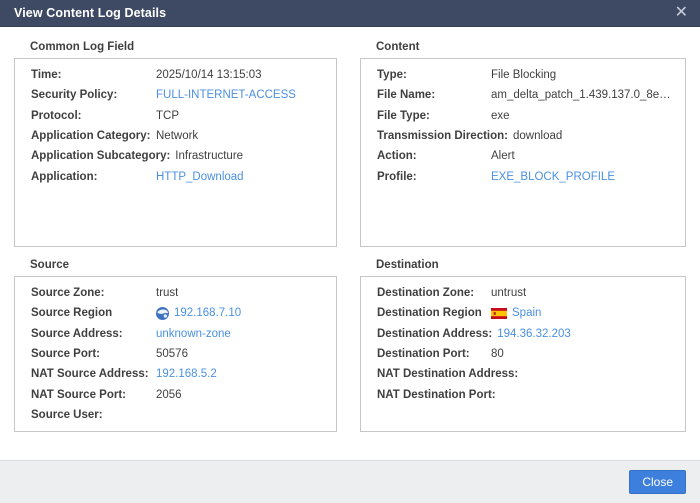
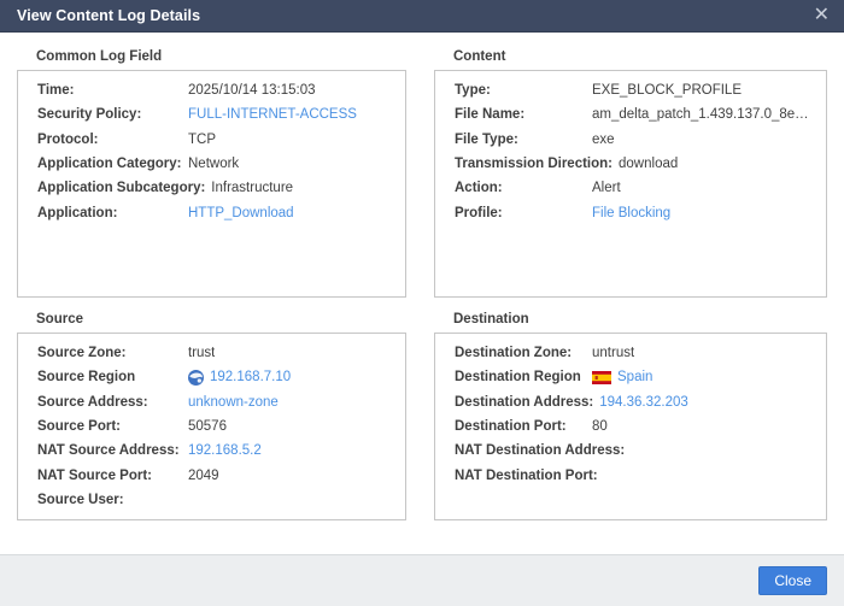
  View Content Log Details
  ✕
  Common Log Field
  Time:
  2025/10/14 13:15:03
  Security Policy:
  FULL-INTERNET-ACCESS
  Protocol:
  TCP
  Application Category:
  Network
  Application Subcategory:
  Infrastructure
  Application:
  HTTP_Download
  Content
  Type:
- File Blocking
+ EXE_BLOCK_PROFILE
  File Name:
  am_delta_patch_1.439.137.0_8e62..
  File Type:
  exe
  Transmission Direction:
  download
  Action:
  Alert
  Profile:
- EXE_BLOCK_PROFILE
+ File Blocking
  Source
  Source Zone:
  trust
  Source Region
  192.168.7.10
  Source Address:
  unknown-zone
  Source Port:
  50576
  NAT Source Address:
  192.168.5.2
  NAT Source Port:
- 2056
+ 2049
  Source User:
  Destination
  Destination Zone:
  untrust
  Destination Region
  Spain
  Destination Address:
  194.36.32.203
  Destination Port:
  80
  NAT Destination Address:
  NAT Destination Port:
  Close
